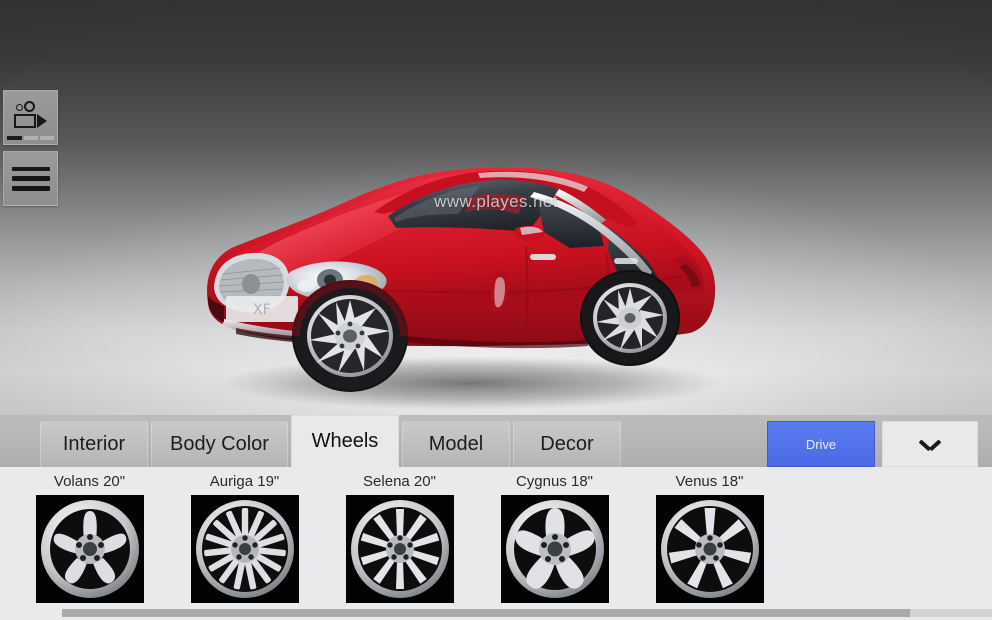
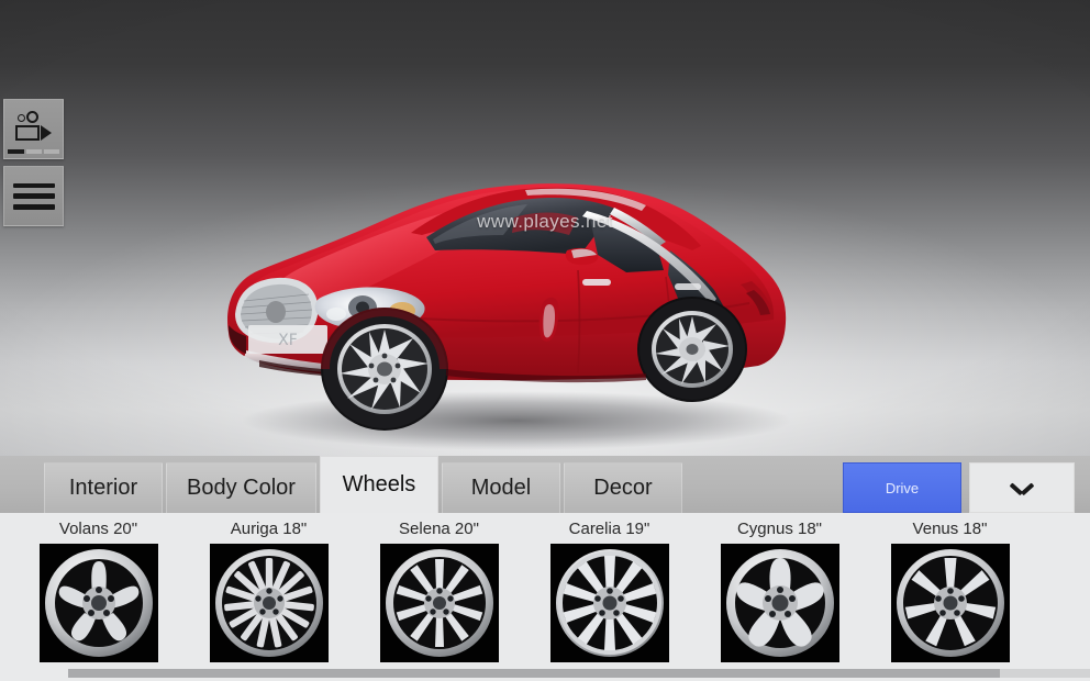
  Interior
  Body Color
  Wheels
  Model
  Decor
  Drive
  Volans 20"
- Auriga 19"
+ Auriga 18"
  Selena 20"
+ Carelia 19"
  Cygnus 18"
  Venus 18"
